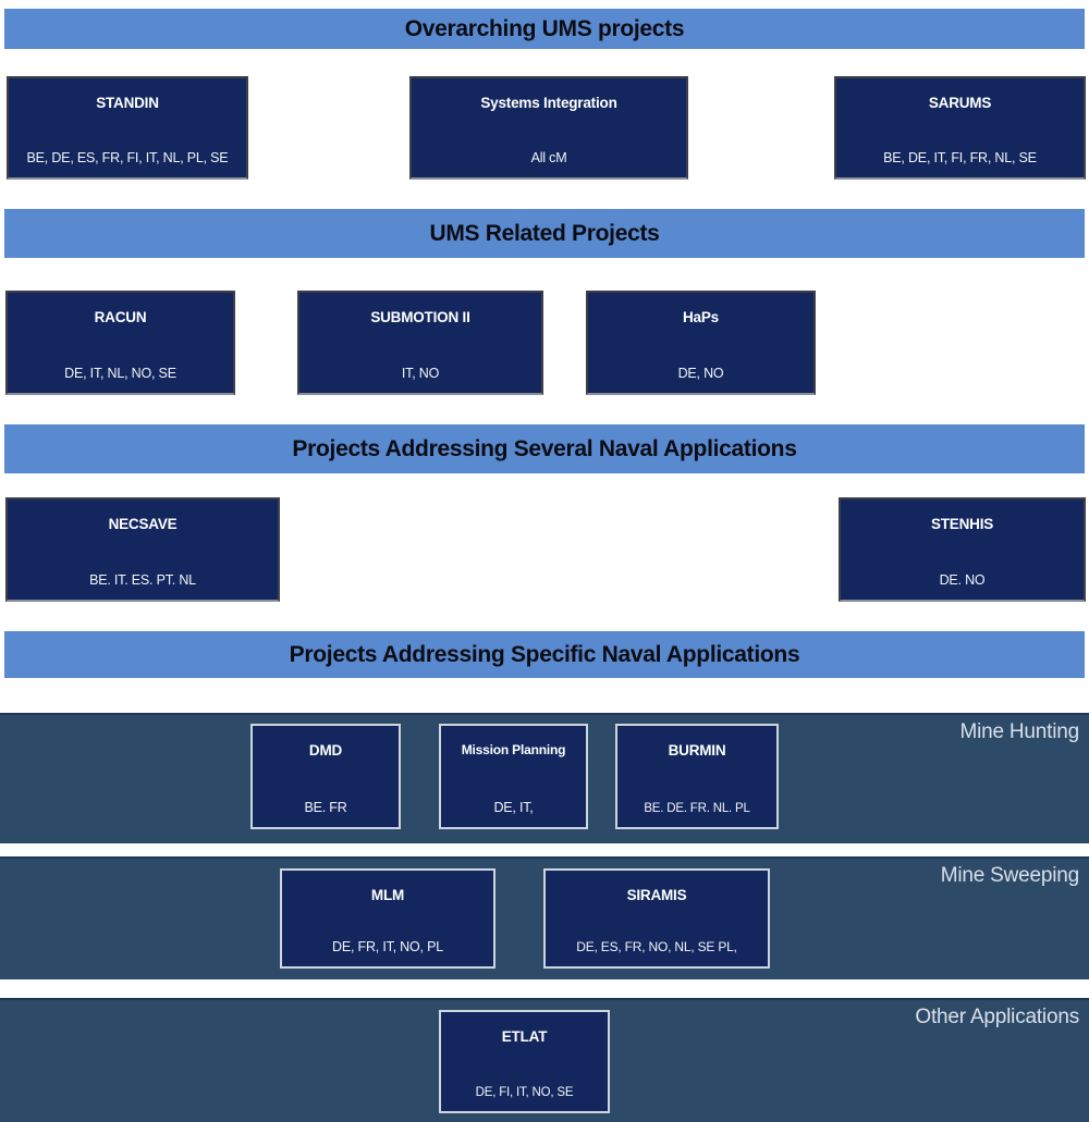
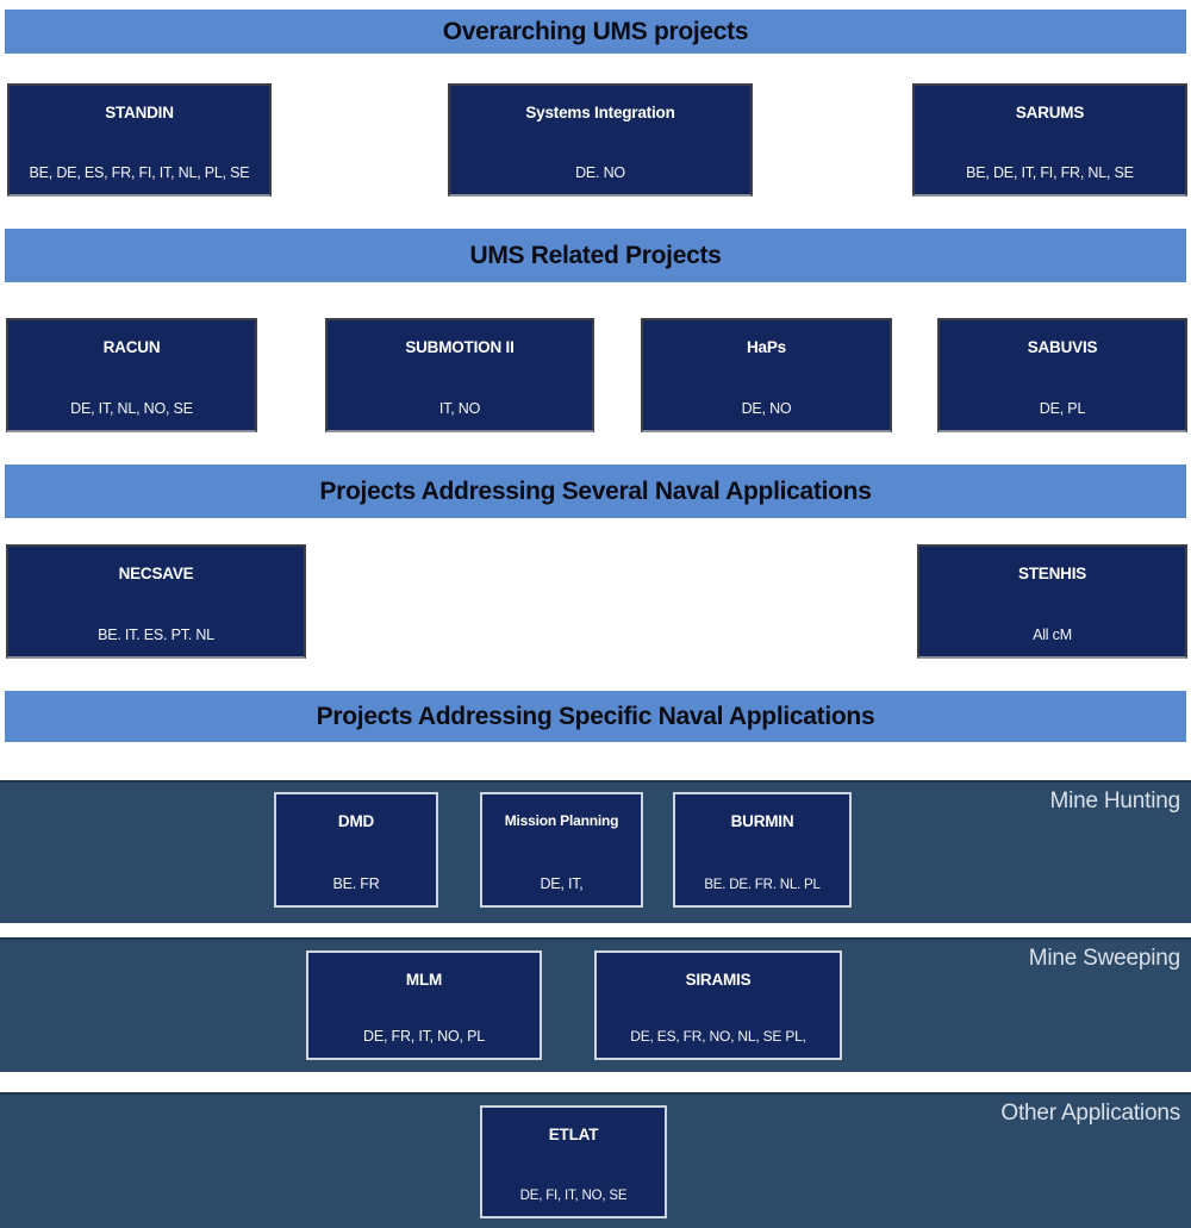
  Overarching UMS projects
  STANDIN
  BE, DE, ES, FR, FI, IT, NL, PL, SE
  Systems Integration
- All cM
+ DE. NO
  SARUMS
  BE, DE, IT, FI, FR, NL, SE
  UMS Related Projects
  RACUN
  DE, IT, NL, NO, SE
  SUBMOTION II
  IT, NO
  HaPs
  DE, NO
+ SABUVIS
+ DE, PL
  Projects Addressing Several Naval Applications
  NECSAVE
  BE. IT. ES. PT. NL
  STENHIS
- DE. NO
+ All cM
  Projects Addressing Specific Naval Applications
  Mine Hunting
  DMD
  BE. FR
  Mission Planning
  DE, IT,
  BURMIN
  BE. DE. FR. NL. PL
  Mine Sweeping
  MLM
  DE, FR, IT, NO, PL
  SIRAMIS
  DE, ES, FR, NO, NL, SE PL,
  Other Applications
  ETLAT
  DE, FI, IT, NO, SE
